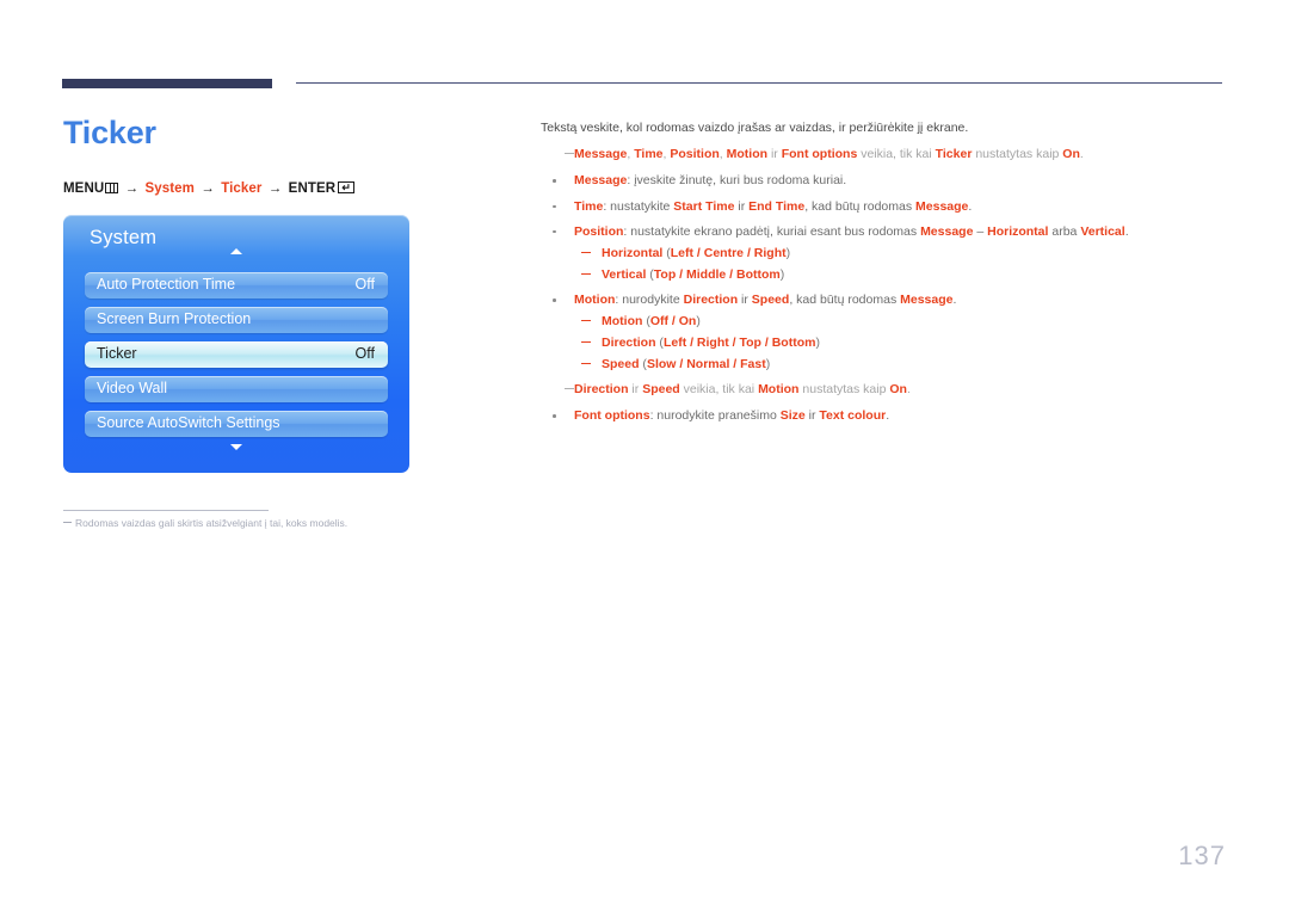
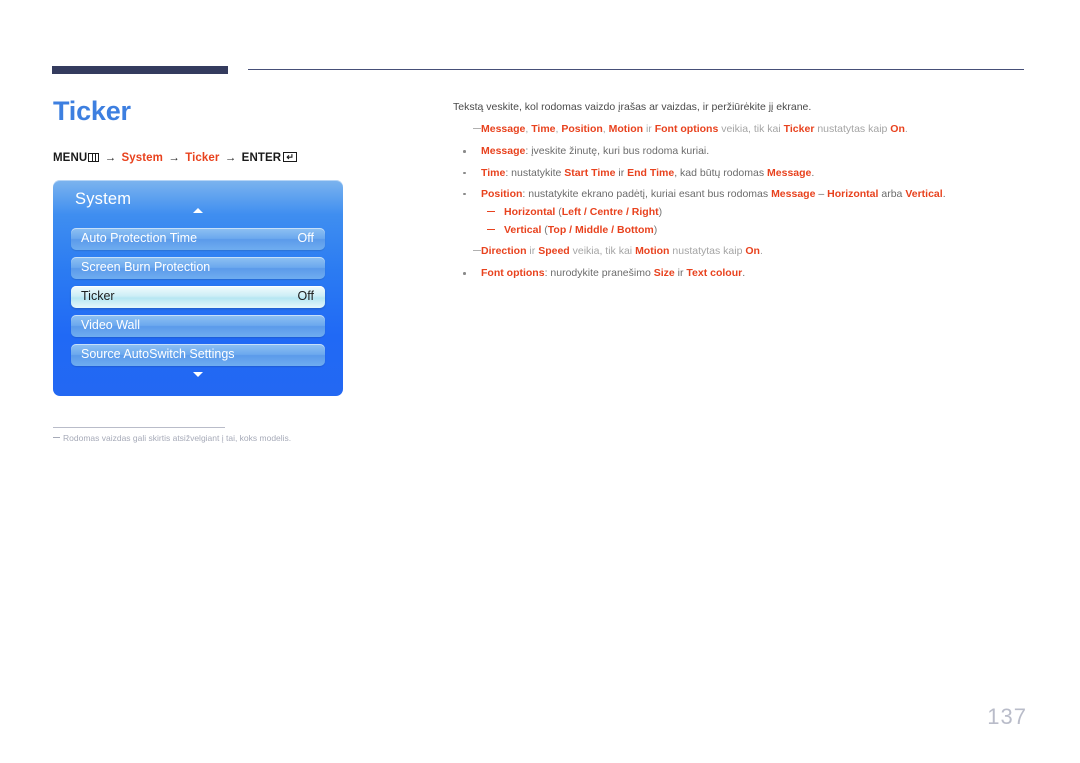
  Ticker
  MENU → System → Ticker → ENTER ↵
  System
  Auto Protection Time
  Off
  Screen Burn Protection
  Ticker
  Off
  Video Wall
  Source AutoSwitch Settings
  Rodomas vaizdas gali skirtis atsižvelgiant į tai, koks modelis.
  Tekstą veskite, kol rodomas vaizdo įrašas ar vaizdas, ir peržiūrėkite jį ekrane.
  Message, Time, Position, Motion ir Font options veikia, tik kai Ticker nustatytas kaip On.
  Message: įveskite žinutę, kuri bus rodoma kuriai.
  Time: nustatykite Start Time ir End Time, kad būtų rodomas Message.
  Position: nustatykite ekrano padėtį, kuriai esant bus rodomas Message – Horizontal arba Vertical.
  Horizontal (Left / Centre / Right)
  Vertical (Top / Middle / Bottom)
- Motion: nurodykite Direction ir Speed, kad būtų rodomas Message.
- Motion (Off / On)
- Direction (Left / Right / Top / Bottom)
- Speed (Slow / Normal / Fast)
  Direction ir Speed veikia, tik kai Motion nustatytas kaip On.
  Font options: nurodykite pranešimo Size ir Text colour.
  137
